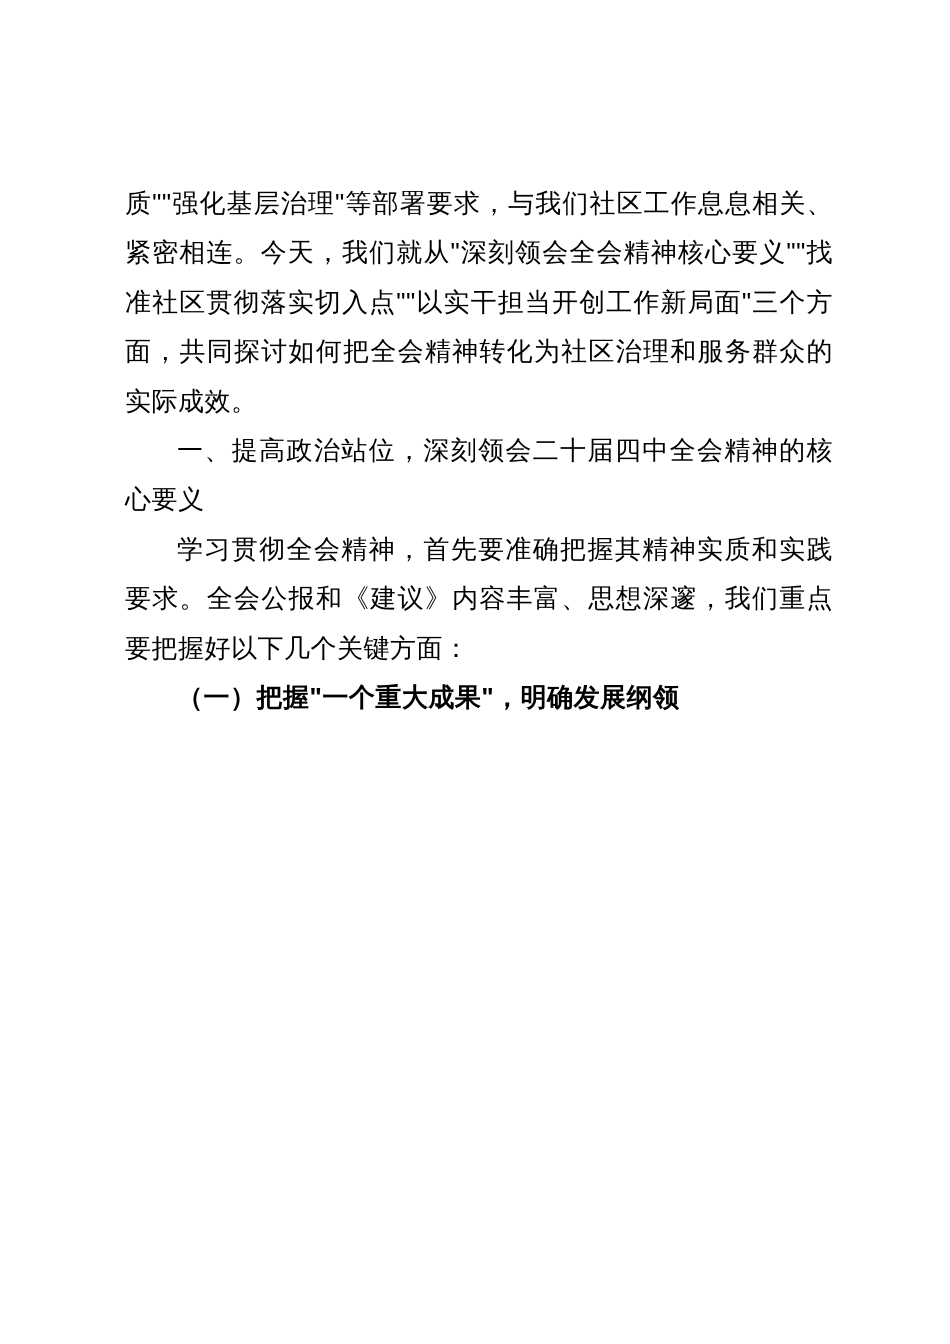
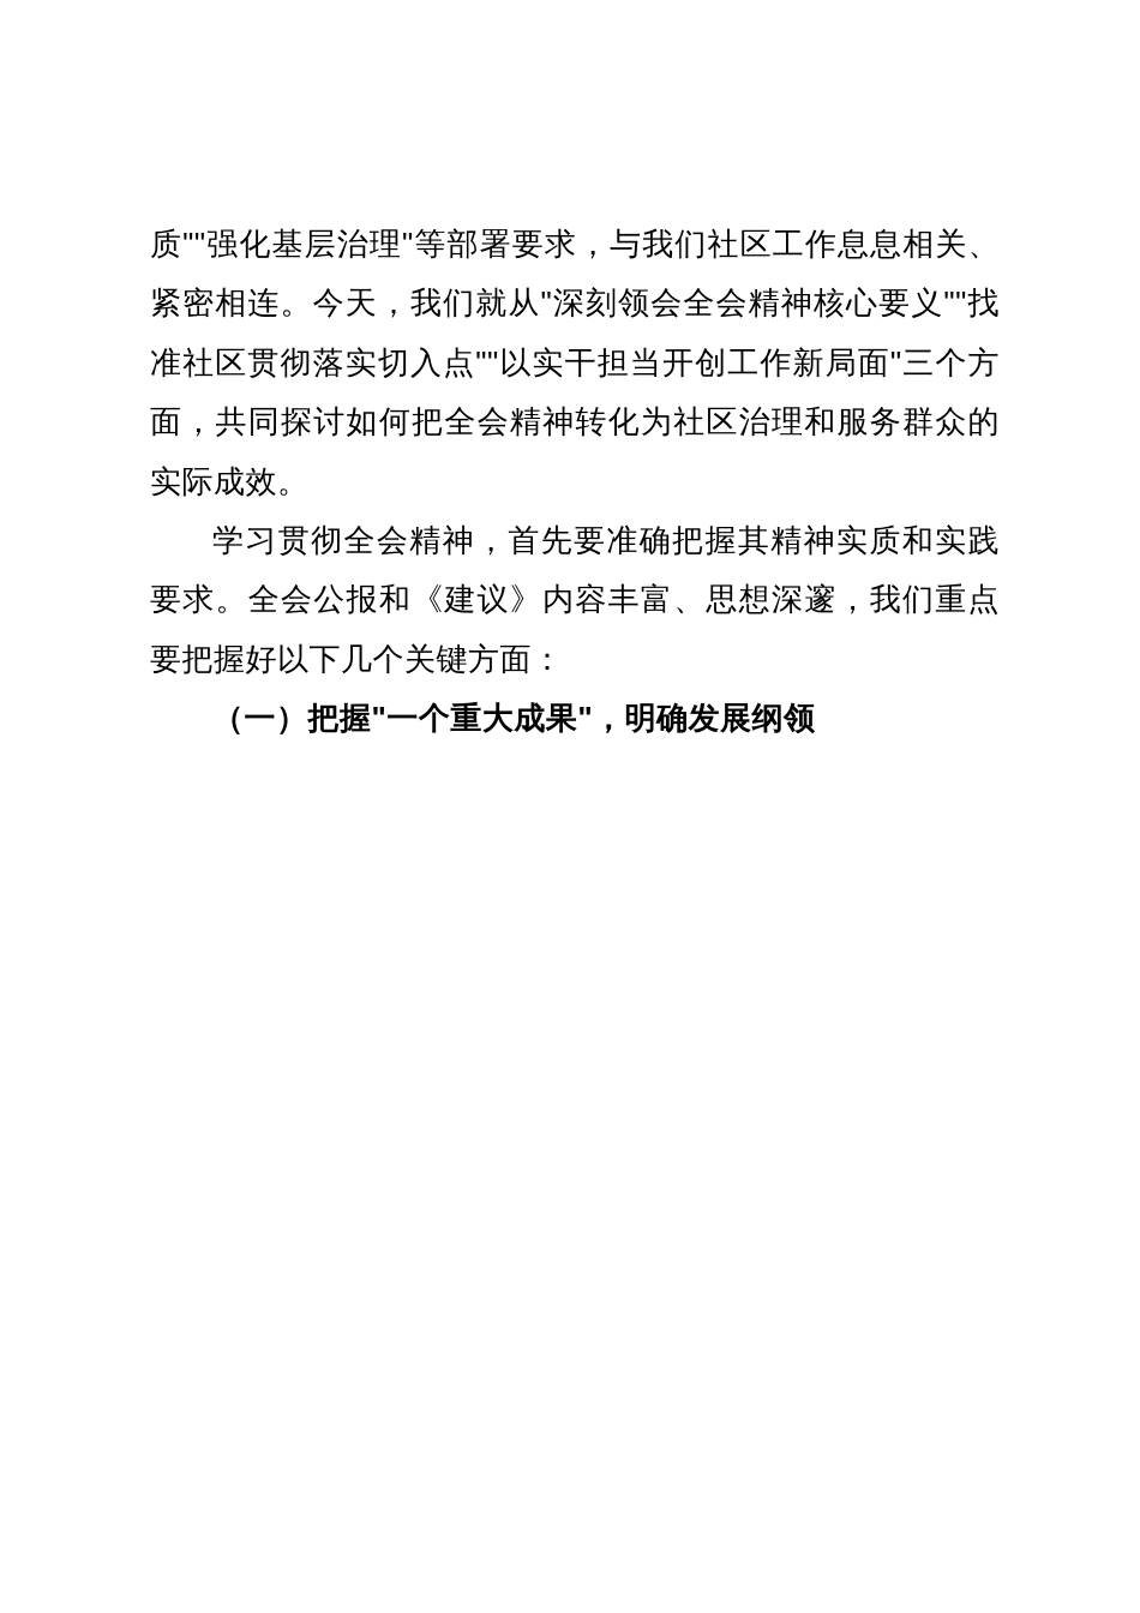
  质""强化基层治理"等部署要求，与我们社区工作息息相关、紧密相连。今天，我们就从"深刻领会全会精神核心要义""找准社区贯彻落实切入点""以实干担当开创工作新局面"三个方面，共同探讨如何把全会精神转化为社区治理和服务群众的实际成效。
- 一、提高政治站位，深刻领会二十届四中全会精神的核心要义
  学习贯彻全会精神，首先要准确把握其精神实质和实践要求。全会公报和《建议》内容丰富、思想深邃，我们重点要把握好以下几个关键方面：
  （一）把握"一个重大成果"，明确发展纲领
